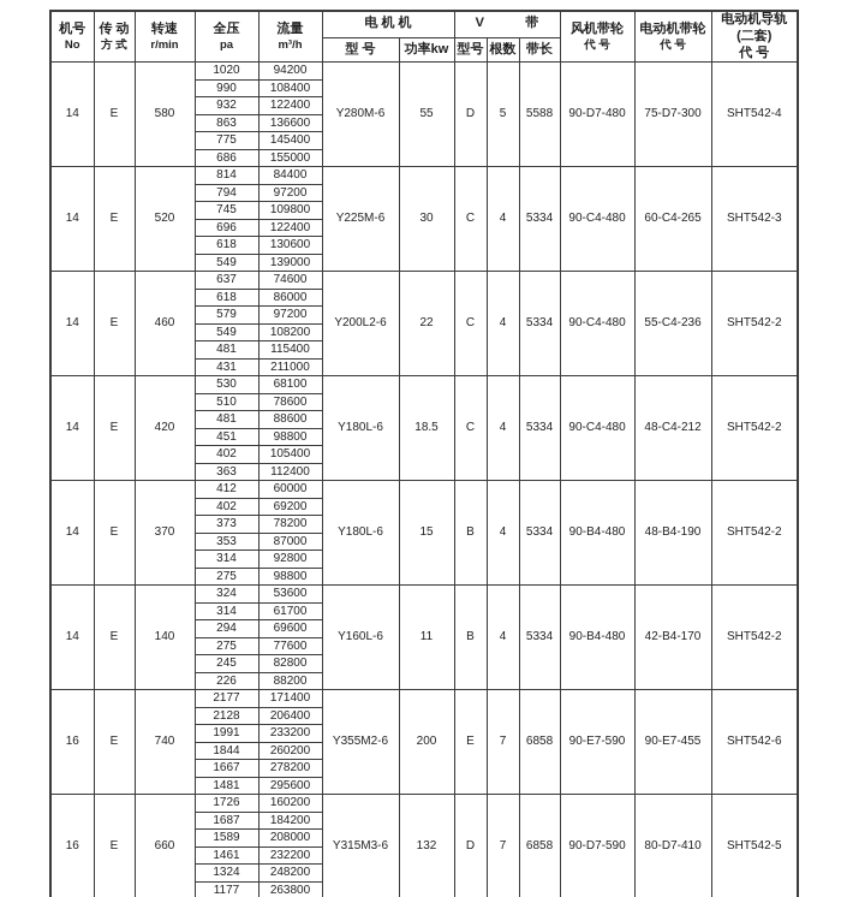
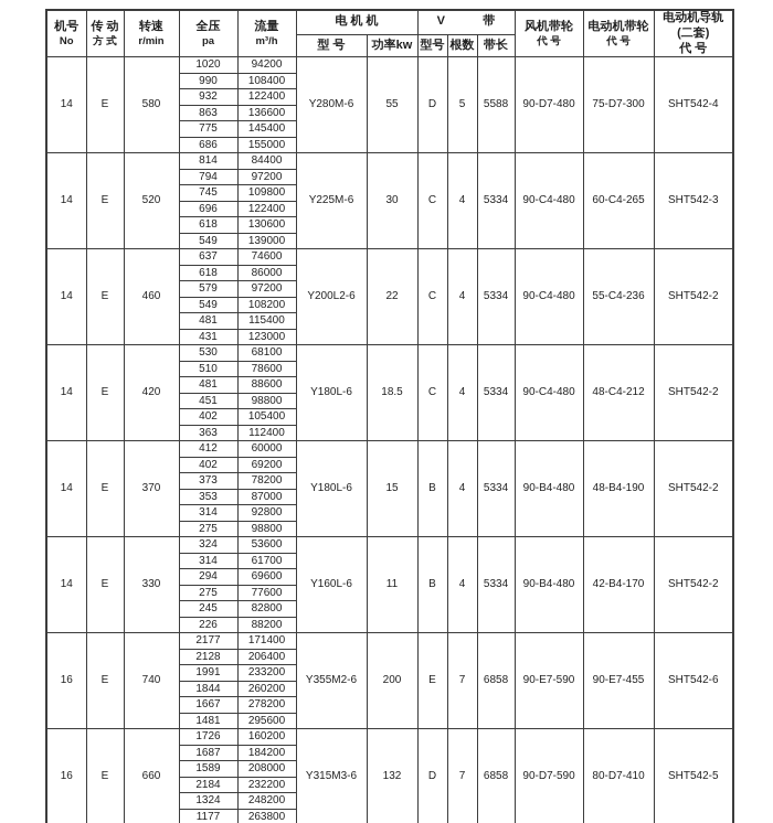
  机号 No	传 动 方 式	转速 r/min	全压 pa	流量 m³/h	电 机 机	V 带	风机带轮 代 号	电动机带轮 代 号	电动机导轨 (二套) 代 号
  型 号	功率kw	型号	根数	带长
  14	E	580	1020	94200	Y280M-6	55	D	5	5588	90-D7-480	75-D7-300	SHT542-4
  990	108400
  932	122400
  863	136600
  775	145400
  686	155000
  14	E	520	814	84400	Y225M-6	30	C	4	5334	90-C4-480	60-C4-265	SHT542-3
  794	97200
  745	109800
  696	122400
  618	130600
  549	139000
  14	E	460	637	74600	Y200L2-6	22	C	4	5334	90-C4-480	55-C4-236	SHT542-2
  618	86000
  579	97200
  549	108200
  481	115400
- 431	211000
+ 431	123000
  14	E	420	530	68100	Y180L-6	18.5	C	4	5334	90-C4-480	48-C4-212	SHT542-2
  510	78600
  481	88600
  451	98800
  402	105400
  363	112400
  14	E	370	412	60000	Y180L-6	15	B	4	5334	90-B4-480	48-B4-190	SHT542-2
  402	69200
  373	78200
  353	87000
  314	92800
  275	98800
- 14	E	140	324	53600	Y160L-6	11	B	4	5334	90-B4-480	42-B4-170	SHT542-2
+ 14	E	330	324	53600	Y160L-6	11	B	4	5334	90-B4-480	42-B4-170	SHT542-2
  314	61700
  294	69600
  275	77600
  245	82800
  226	88200
  16	E	740	2177	171400	Y355M2-6	200	E	7	6858	90-E7-590	90-E7-455	SHT542-6
  2128	206400
  1991	233200
  1844	260200
  1667	278200
  1481	295600
  16	E	660	1726	160200	Y315M3-6	132	D	7	6858	90-D7-590	80-D7-410	SHT542-5
  1687	184200
  1589	208000
- 1461	232200
+ 2184	232200
  1324	248200
  1177	263800
